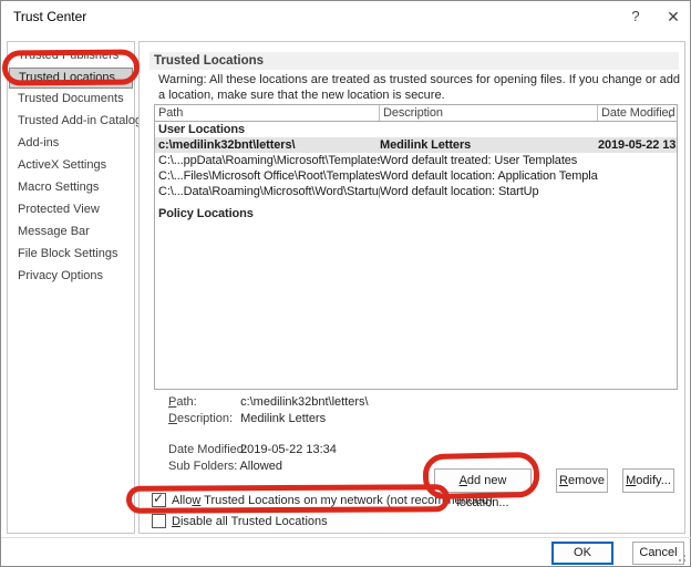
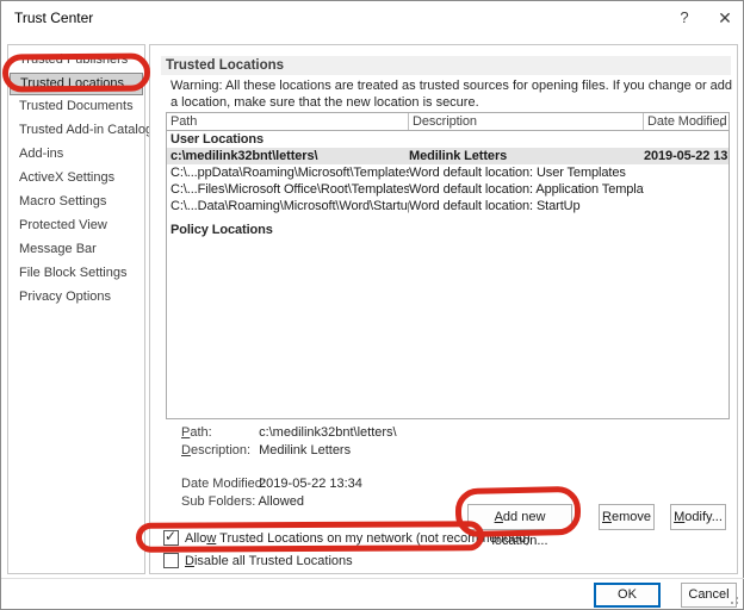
  Trust Center
  ?
  ✕
  Trusted Publishers
  Trusted Locations
  Trusted Documents
  Trusted Add-in Catalo
  Add-ins
  ActiveX Settings
  Macro Settings
  Protected View
  Message Bar
  File Block Settings
  Privacy Options
  Trusted Locations
  Warning: All these locations are treated as trusted sources for opening files. If you change or add a location, make sure that the new location is secure.
  Path
  Description
  Date Modified
  User Locations
  c:\medilink32bnt\letters\
  Medilink Letters
  2019-05-22 13
  C:\...ppData\Roaming\Microsoft\Templates
- Word default treated: User Templates
+ Word default location: User Templates
  C:\...Files\Microsoft Office\Root\Templates
  Word default location: Application Templa
  C:\...Data\Roaming\Microsoft\Word\Startu
  Word default location: StartUp
  Policy Locations
  Path: c:\medilink32bnt\letters\
  Description: Medilink Letters
  Date Modifie 2019-05-22 13:34
  Sub Folders: Allowed
  Add new location...
  Remove
  Modify...
  ✓
  Allow Trusted Locations on my network (not recommended)
  Disable all Trusted Locations
  OK
  Cancel
